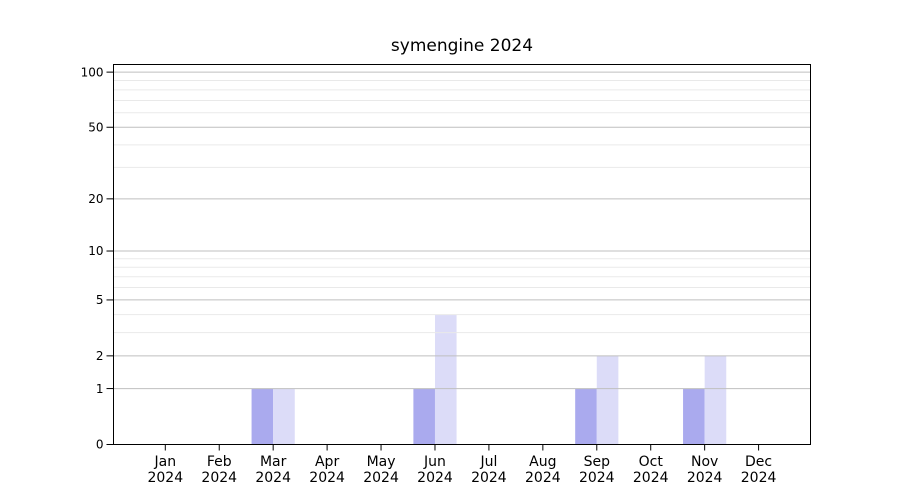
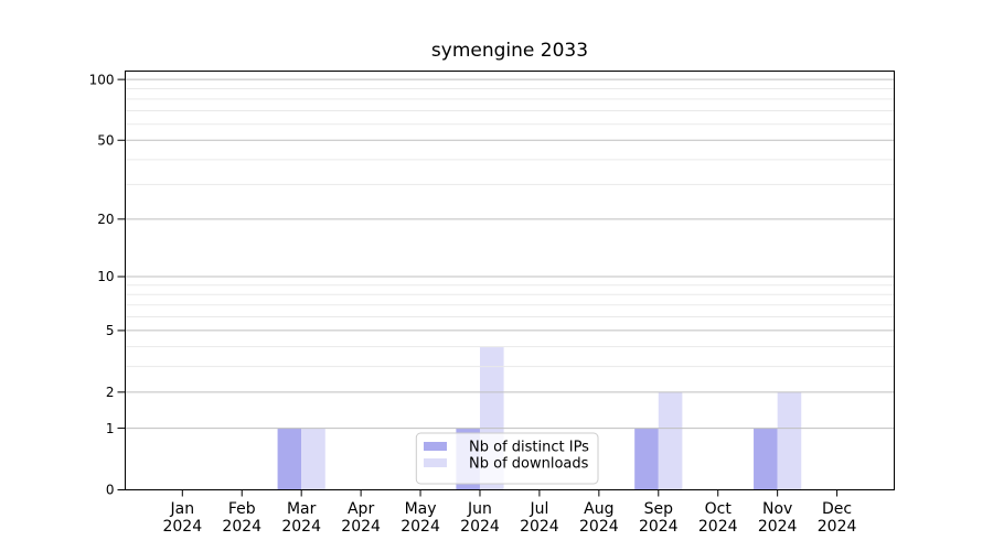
  0
  1
  2
  5
  10
  20
  50
  100
  Jan 2024
  Feb 2024
  Mar 2024
  Apr 2024
  May 2024
  Jun 2024
  Jul 2024
  Aug 2024
  Sep 2024
  Oct 2024
  Nov 2024
  Dec 2024
- symengine 2024
+ symengine 2033
+ Nb of distinct IPs
+ Nb of downloads
